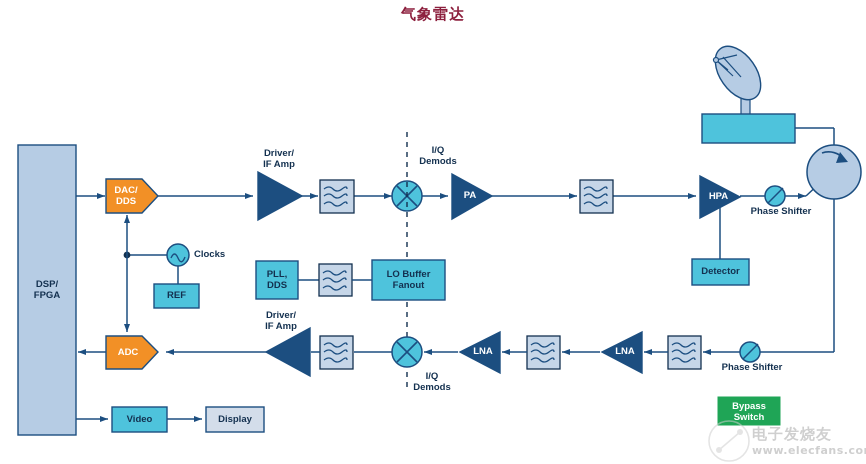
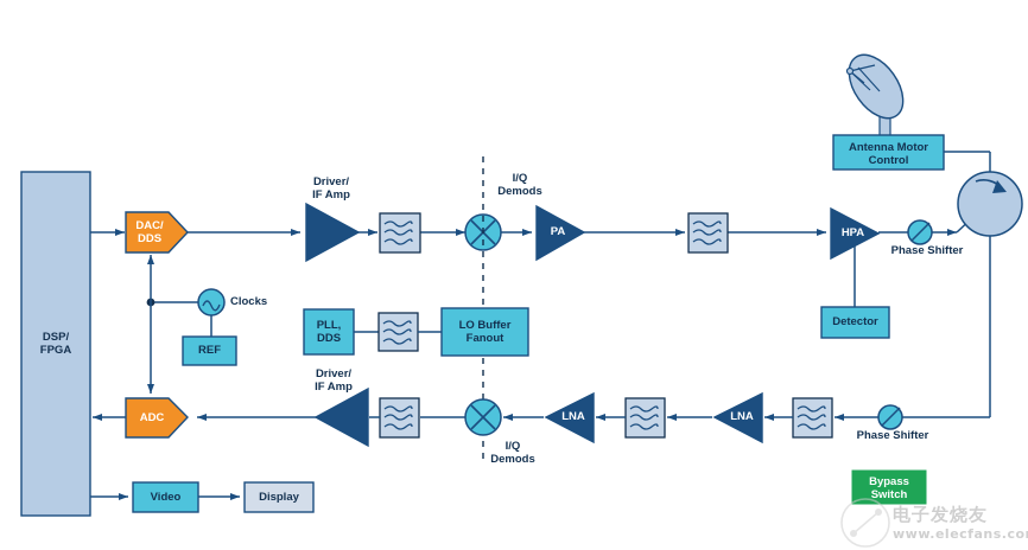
- 气象雷达
  DSP/
  FPGA
  DAC/
  DDS
  ADC
  Clocks
  REF
  Video
  Display
  PLL,
  DDS
  LO Buffer
  Fanout
  Driver/
  IF Amp
  Driver/
  IF Amp
  I/Q
  Demods
  I/Q
  Demods
  PA
  HPA
  LNA
  LNA
  Detector
  Phase Shifter
  Phase Shifter
+ Antenna Motor
+ Control
  Bypass
  Switch
  电子发烧友
  www.elecfans.co
